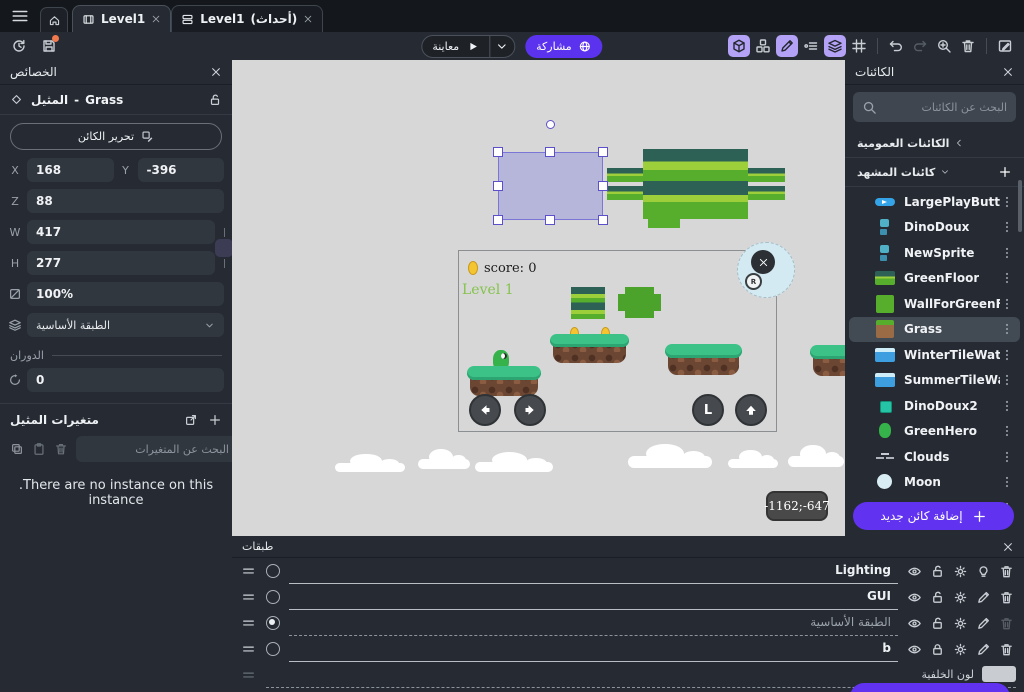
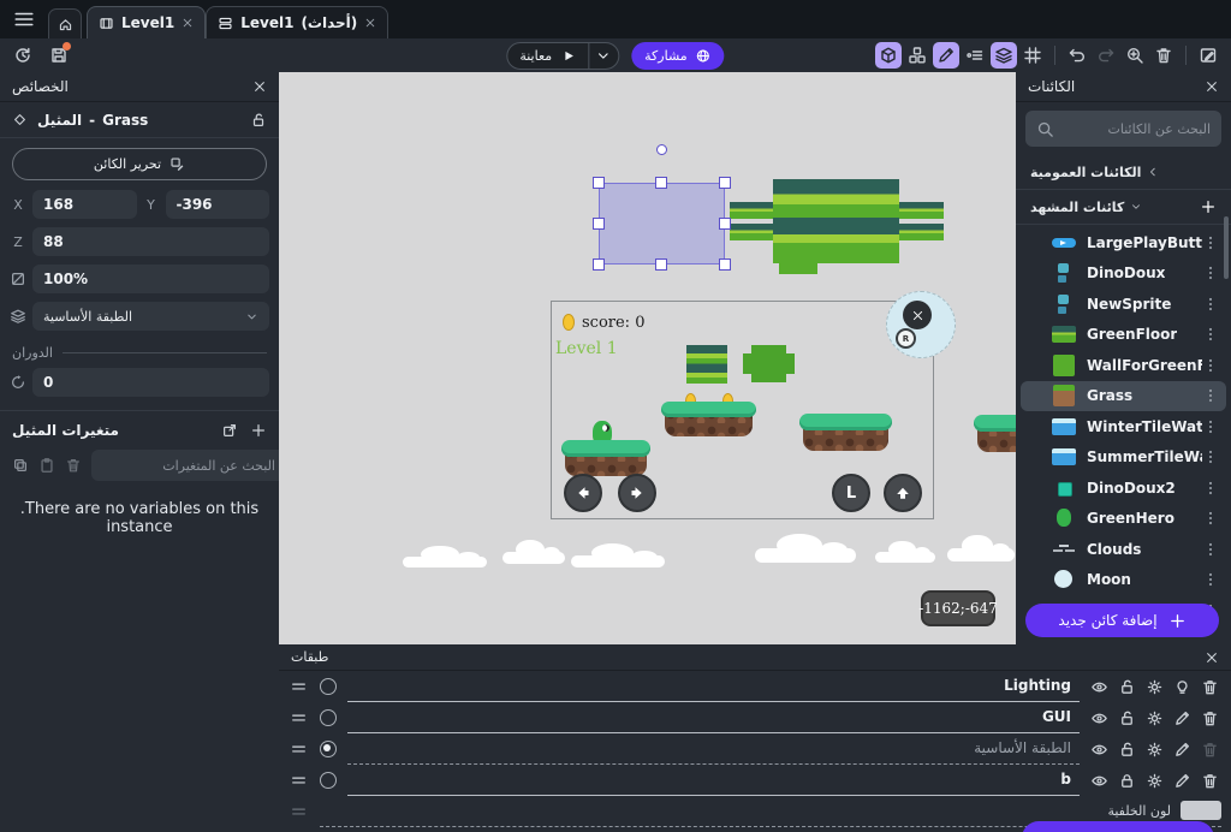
  Level1
  Level1
  (أحداث)
  معاينة
  مشاركة
  الخصائص
  المثيل
  -
  Grass
  تحرير الكائن
  X
  168
  Y
  -396
  Z
  88
- W
- 417
- H
- 277
  100%
  الطبقة الأساسية
  الدوران
  0
  متغيرات المثيل
  البحث عن المتغيرات
- .There are no instance on this instance
+ .There are no variables on this instance
  score: 0
  Level 1
  L
  R
  -1162;-647
  الكائنات
  البحث عن الكائنات
  الكائنات العمومية
  كائنات المشهد
  LargePlayButt
  DinoDoux
  NewSprite
  GreenFloor
  WallForGreenF
  Grass
  DinoDoux2
  GreenHero
  Clouds
  Moon
  إضافة كائن جديد
  طبقات
  Lighting
  GUI
  الطبقة الأساسية
  b
  لون الخلفية
